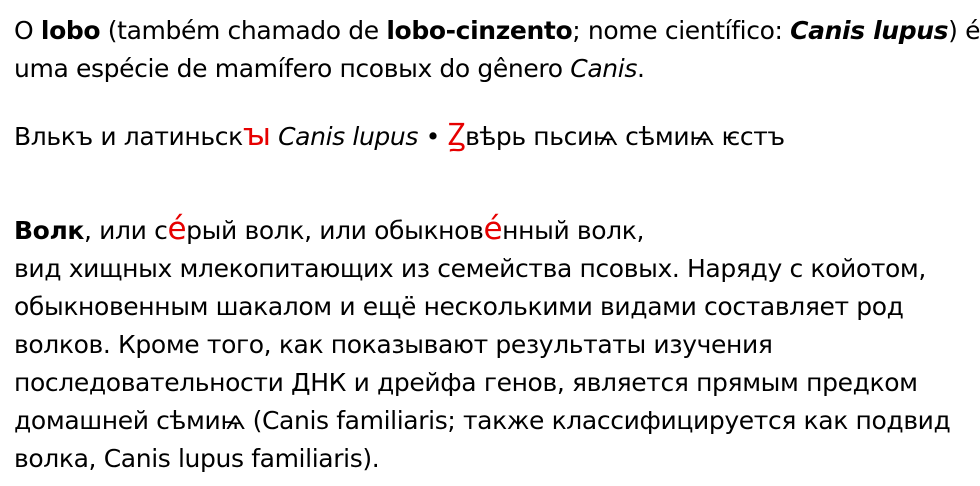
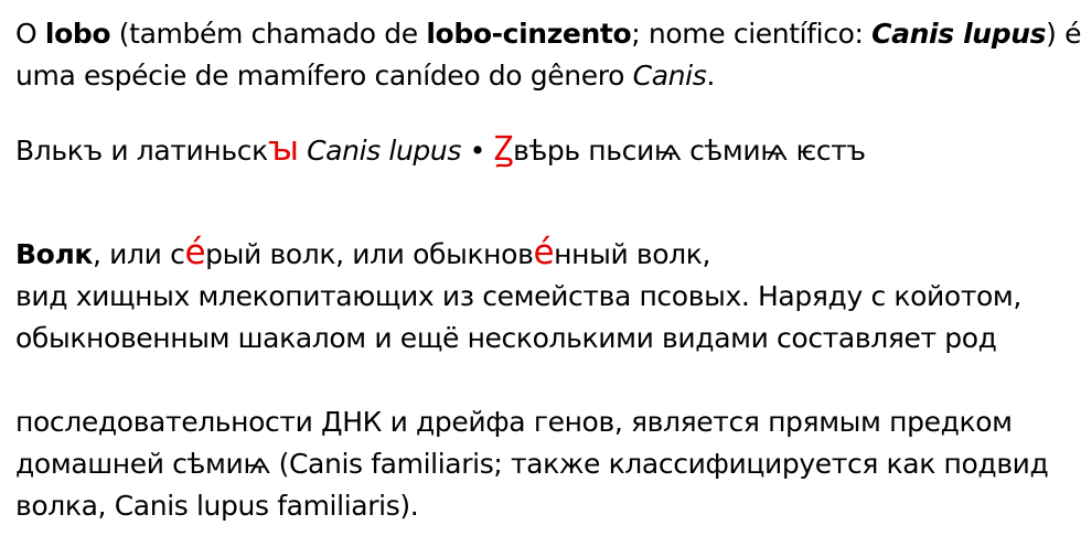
  O lobo (também chamado de lobo-cinzento; nome científico: Canis lupus) é
- uma espécie de mamífero псовых do gênero Canis.
+ uma espécie de mamífero canídeo do gênero Canis.
  Влькъ и латиньскꙑ Canis lupus • Ꙁвѣрь пьсиѩ сѣмиѩ ѥстъ
  Волк, или се́рый волк, или обыкнове́нный волк,
  вид хищных млекопитающих из семейства псовых. Наряду с койотом,
  обыкновенным шакалом и ещё несколькими видами составляет род
- волков. Кроме того, как показывают результаты изучения
  последовательности ДНК и дрейфа генов, является прямым предком
  домашней сѣмиѩ (Canis familiaris; также классифицируется как подвид
  волка, Canis lupus familiaris).
